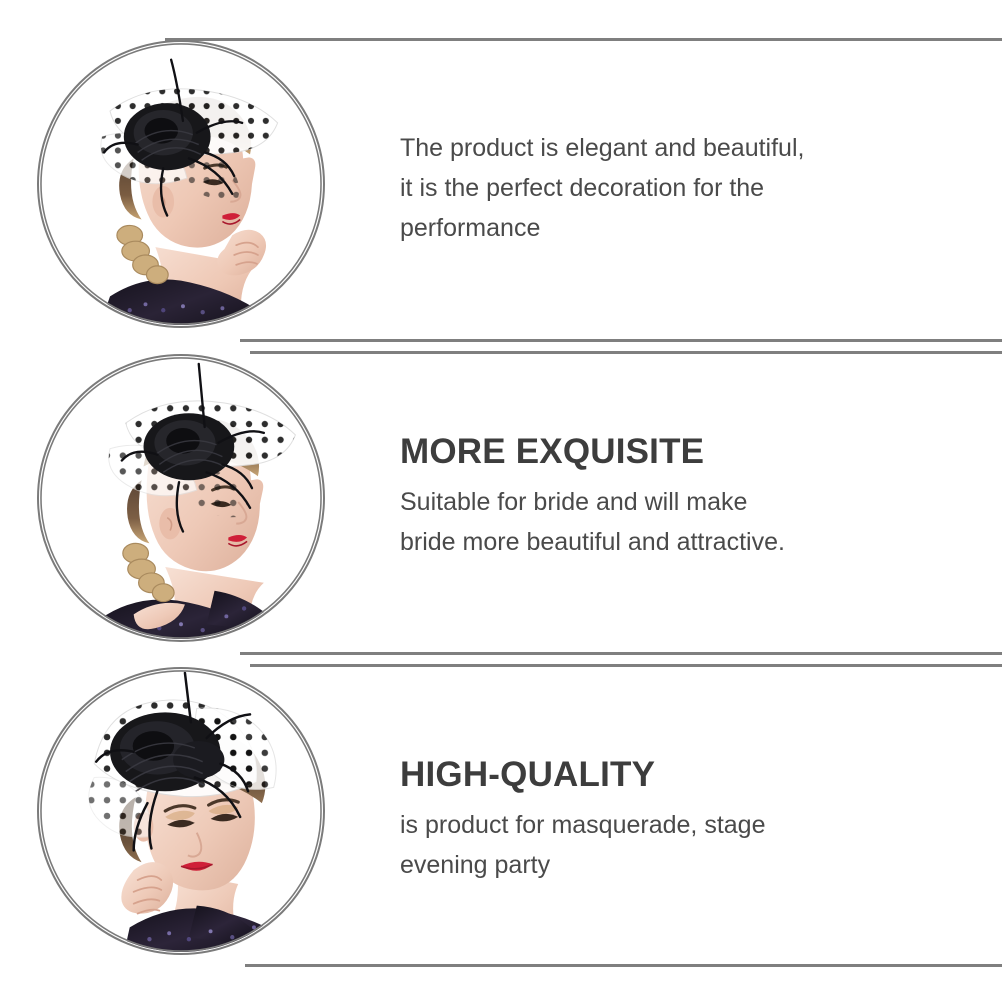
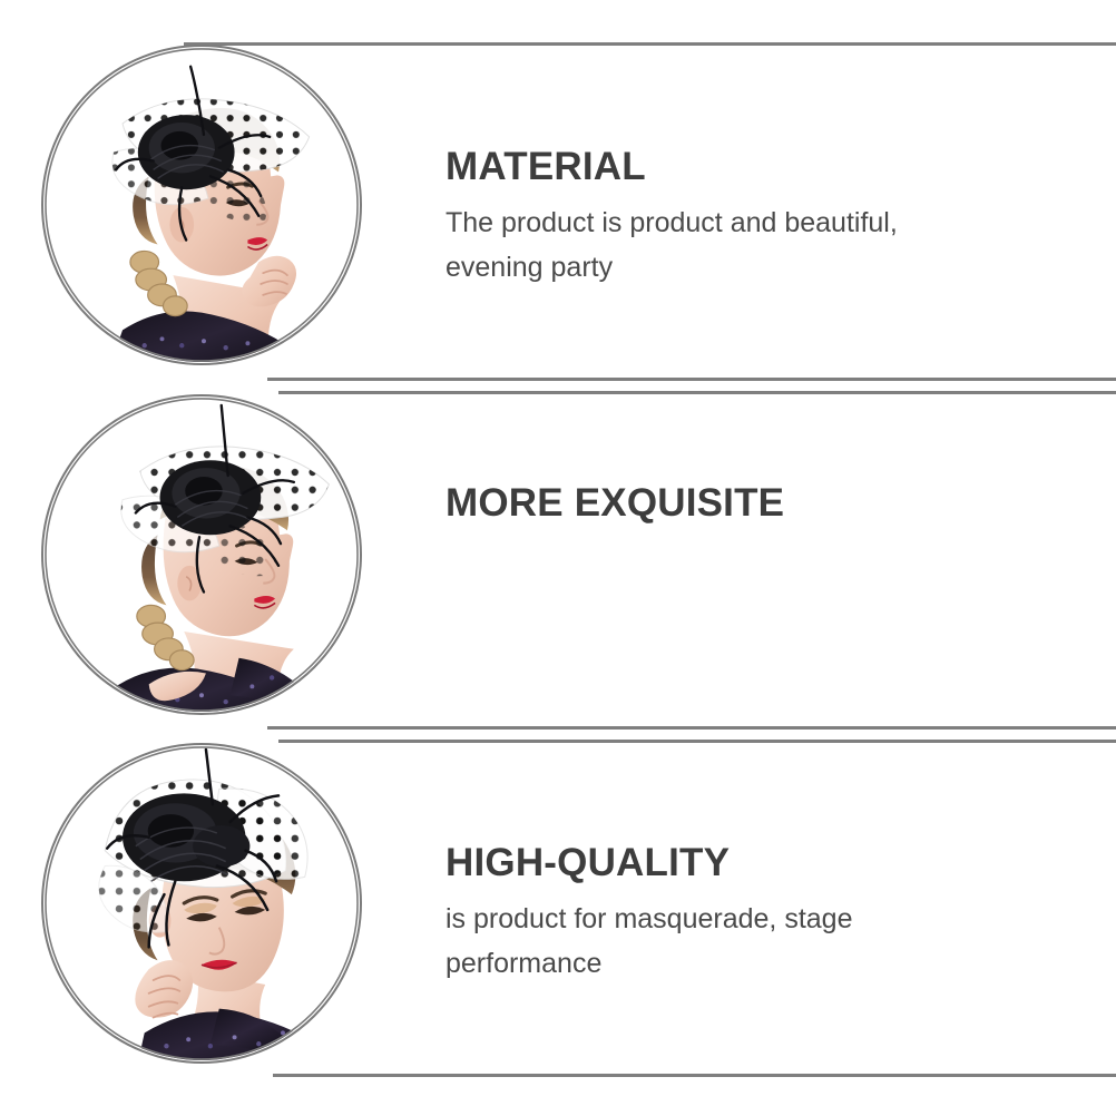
+ MATERIAL
- The product is elegant and beautiful,
+ The product is product and beautiful,
- it is the perfect decoration for the
- performance
+ evening party
  MORE EXQUISITE
- Suitable for bride and will make
- bride more beautiful and attractive.
  HIGH-QUALITY
  is product for masquerade, stage
- evening party
+ performance
